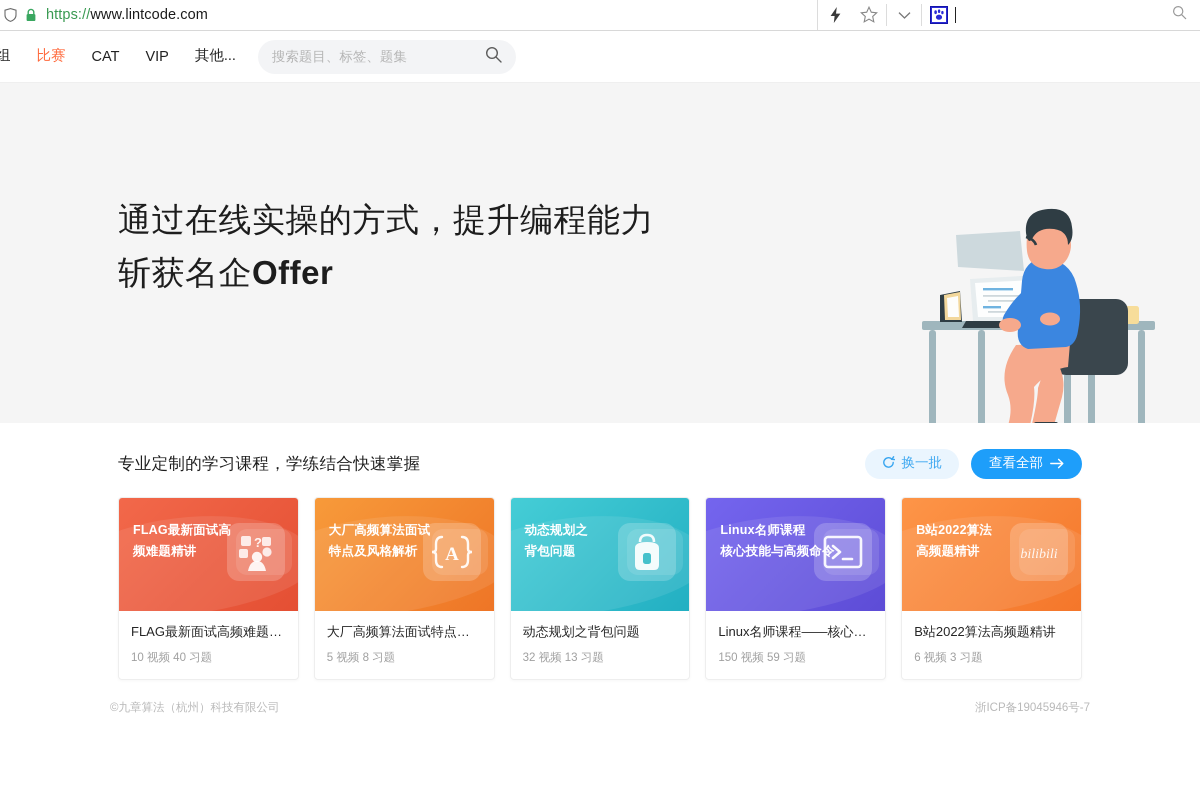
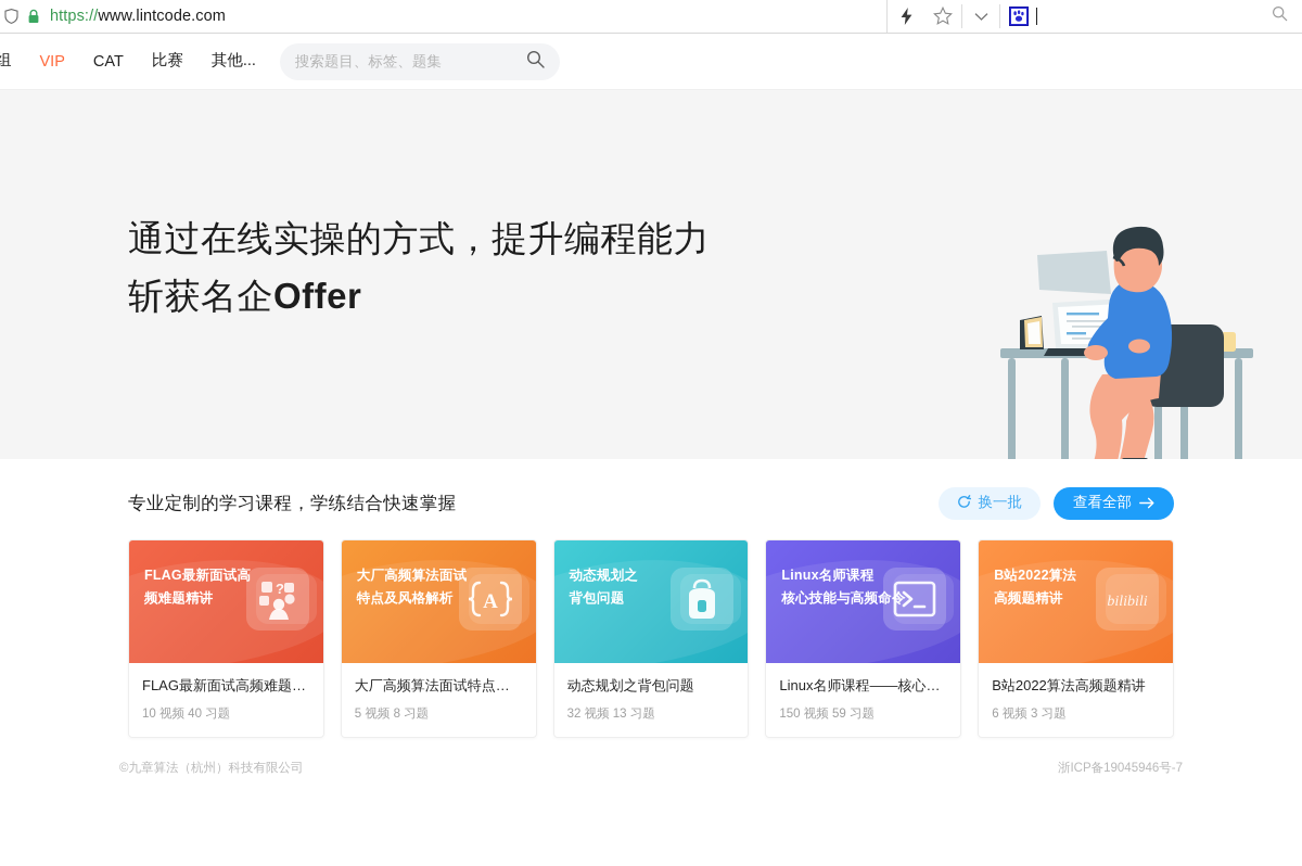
  https://www.lintcode.com
  组
- 比赛
+ VIP
  CAT
- VIP
+ 比赛
  其他...
  搜索题目、标签、题集
  通过在线实操的方式，提升编程能力
  斩获名企Offer
  专业定制的学习课程，学练结合快速掌握
  换一批
  查看全部
  FLAG最新面试高
  频难题精讲
  ?
  FLAG最新面试高频难题精
  10 视频 40 习题
  大厂高频算法面试
  特点及风格解析
  A
  大厂高频算法面试特点及风
  5 视频 8 习题
  动态规划之
  背包问题
  动态规划之背包问题
  32 视频 13 习题
  Linux名师课程
  核心技能与高频命令
  Linux名师课程——核心技..
  150 视频 59 习题
  B站2022算法
  高频题精讲
  bilibili
  B站2022算法高频题精讲
  6 视频 3 习题
  ©九章算法（杭州）科技有限公司
  浙ICP备19045946号-7
